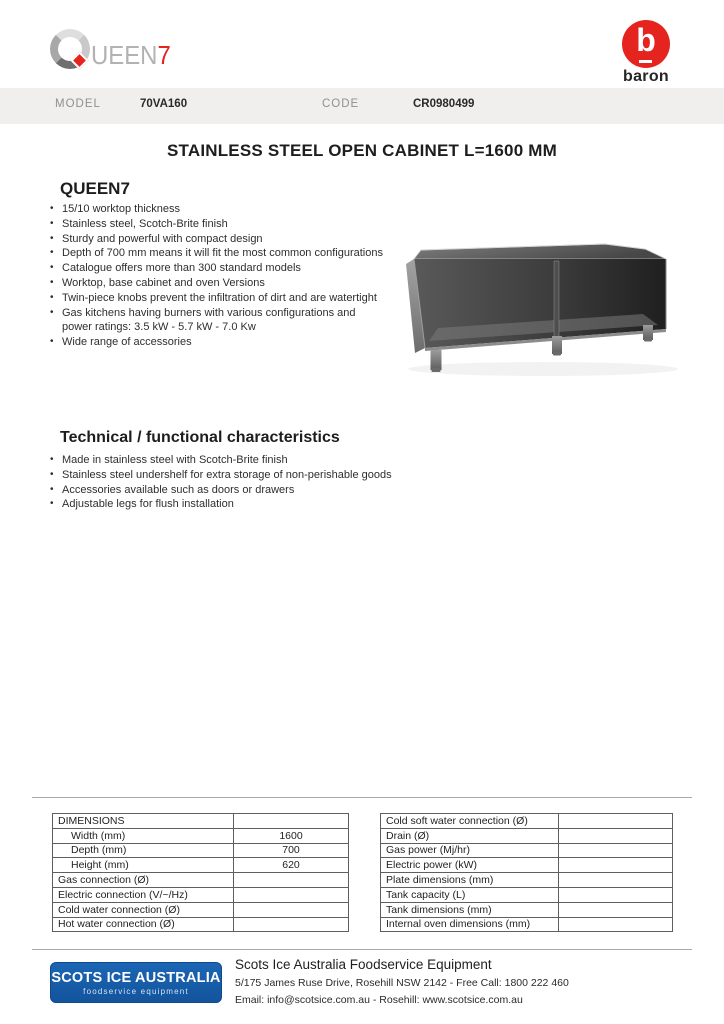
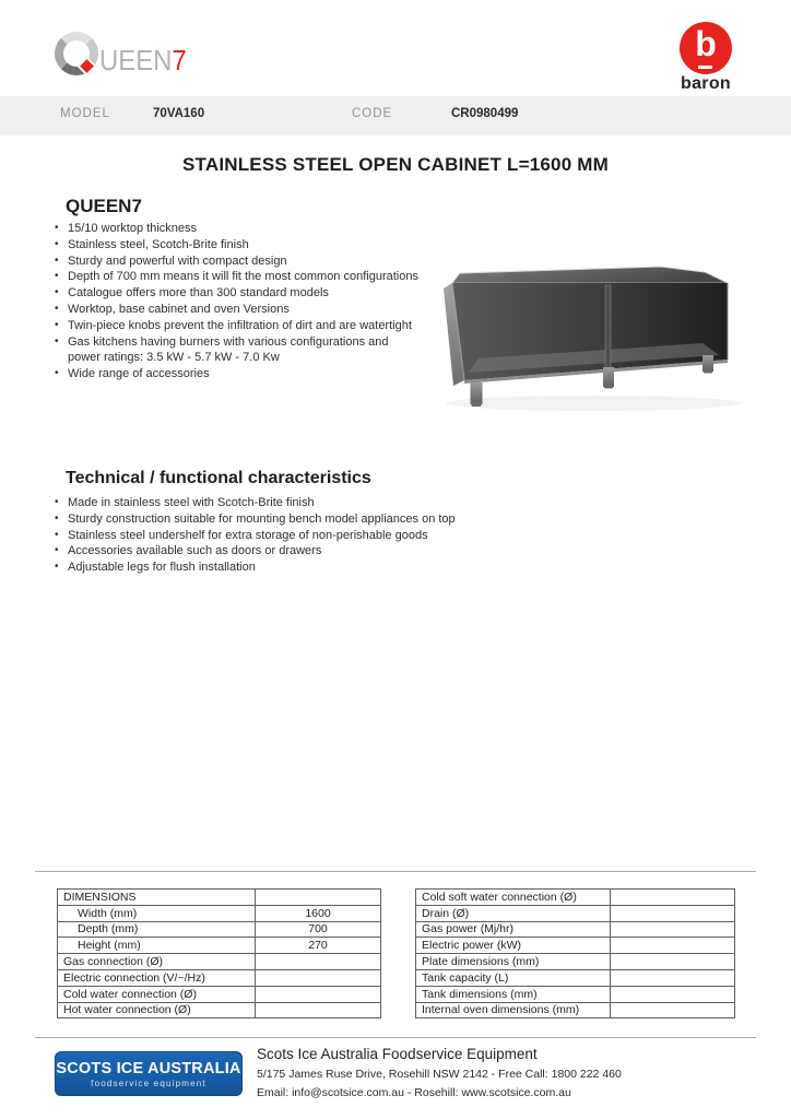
  UEEN7
  b
  baron
  MODEL
  70VA160
  CODE
  CR0980499
  STAINLESS STEEL OPEN CABINET L=1600 MM
  QUEEN7
  15/10 worktop thickness
  Stainless steel, Scotch-Brite finish
  Sturdy and powerful with compact design
  Depth of 700 mm means it will fit the most common configurations
  Catalogue offers more than 300 standard models
  Worktop, base cabinet and oven Versions
  Twin-piece knobs prevent the infiltration of dirt and are watertight
  Gas kitchens having burners with various configurations and power ratings: 3.5 kW - 5.7 kW - 7.0 Kw
  Wide range of accessories
  Technical / functional characteristics
  Made in stainless steel with Scotch-Brite finish
+ Sturdy construction suitable for mounting bench model appliances on top
  Stainless steel undershelf for extra storage of non-perishable goods
  Accessories available such as doors or drawers
  Adjustable legs for flush installation
  DIMENSIONS
  Width (mm)	1600
  Depth (mm)	700
- Height (mm)	620
+ Height (mm)	270
  Gas connection (Ø)
  Electric connection (V/~/Hz)
  Cold water connection (Ø)
  Hot water connection (Ø)
  Cold soft water connection (Ø)
  Drain (Ø)
  Gas power (Mj/hr)
  Electric power (kW)
  Plate dimensions (mm)
  Tank capacity (L)
  Tank dimensions (mm)
  Internal oven dimensions (mm)
  SCOTS ICE AUSTRALIA
  foodservice equipment
  Scots Ice Australia Foodservice Equipment
  5/175 James Ruse Drive, Rosehill NSW 2142 - Free Call: 1800 222 460
  Email: info@scotsice.com.au - Rosehill: www.scotsice.com.au
